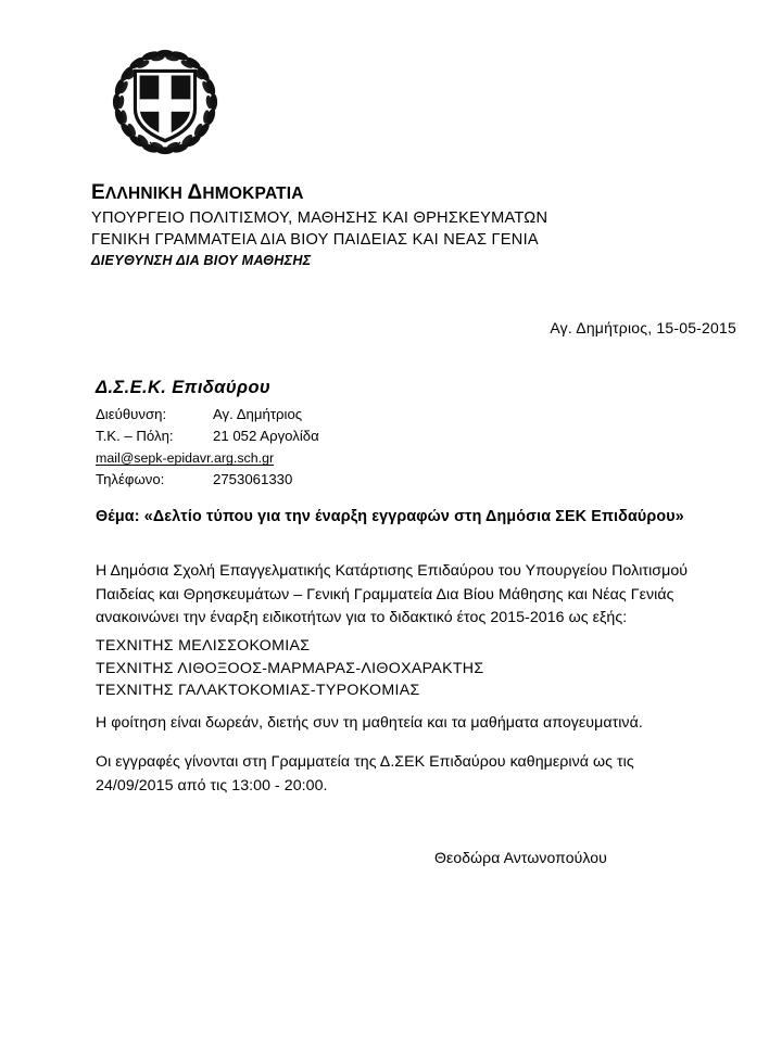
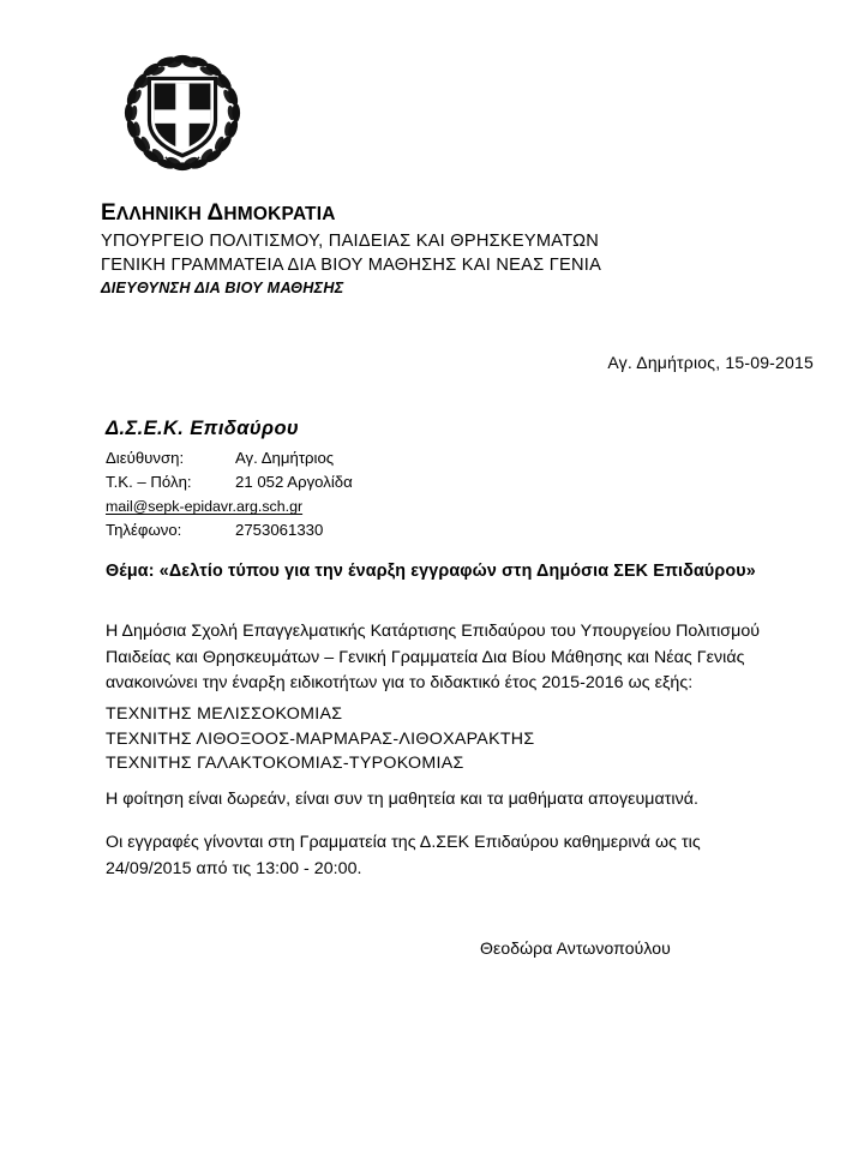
  ΕΛΛΗΝΙΚΗ ΔΗΜΟΚΡΑΤΙΑ
- ΥΠΟΥΡΓΕΙΟ ΠΟΛΙΤΙΣΜΟΥ, ΜΑΘΗΣΗΣ ΚΑΙ ΘΡΗΣΚΕΥΜΑΤΩΝ
+ ΥΠΟΥΡΓΕΙΟ ΠΟΛΙΤΙΣΜΟΥ, ΠΑΙΔΕΙΑΣ ΚΑΙ ΘΡΗΣΚΕΥΜΑΤΩΝ
- ΓΕΝΙΚΗ ΓΡΑΜΜΑΤΕΙΑ ΔΙΑ ΒΙΟΥ ΠΑΙΔΕΙΑΣ ΚΑΙ ΝΕΑΣ ΓΕΝΙΑ
+ ΓΕΝΙΚΗ ΓΡΑΜΜΑΤΕΙΑ ΔΙΑ ΒΙΟΥ ΜΑΘΗΣΗΣ ΚΑΙ ΝΕΑΣ ΓΕΝΙΑ
  ΔΙΕΥΘΥΝΣΗ ΔΙΑ ΒΙΟΥ ΜΑΘΗΣΗΣ
- Αγ. Δημήτριος, 15-05-2015
+ Αγ. Δημήτριος, 15-09-2015
  Δ.Σ.Ε.Κ. Επιδαύρου
  Διεύθυνση:
  Αγ. Δημήτριος
  Τ.Κ. – Πόλη:
  21 052 Αργολίδα
  mail@sepk-epidavr.arg.sch.gr
  Τηλέφωνο:
  2753061330
  Θέμα: «Δελτίο τύπου για την έναρξη εγγραφών στη Δημόσια ΣΕΚ Επιδαύρου»
  Η Δημόσια Σχολή Επαγγελματικής Κατάρτισης Επιδαύρου του Υπουργείου Πολιτισμού Παιδείας και Θρησκευμάτων – Γενική Γραμματεία Δια Βίου Μάθησης και Νέας Γενιάς ανακοινώνει την έναρξη ειδικοτήτων για το διδακτικό έτος 2015-2016 ως εξής:
  ΤΕΧΝΙΤΗΣ ΜΕΛΙΣΣΟΚΟΜΙΑΣ
  ΤΕΧΝΙΤΗΣ ΛΙΘΟΞΟΟΣ-ΜΑΡΜΑΡΑΣ-ΛΙΘΟΧΑΡΑΚΤΗΣ
  ΤΕΧΝΙΤΗΣ ΓΑΛΑΚΤΟΚΟΜΙΑΣ-ΤΥΡΟΚΟΜΙΑΣ
- Η φοίτηση είναι δωρεάν, διετής συν τη μαθητεία και τα μαθήματα απογευματινά.
+ Η φοίτηση είναι δωρεάν, είναι συν τη μαθητεία και τα μαθήματα απογευματινά.
  Οι εγγραφές γίνονται στη Γραμματεία της Δ.ΣΕΚ Επιδαύρου καθημερινά ως τις 24/09/2015 από τις 13:00 - 20:00.
  Θεοδώρα Αντωνοπούλου
